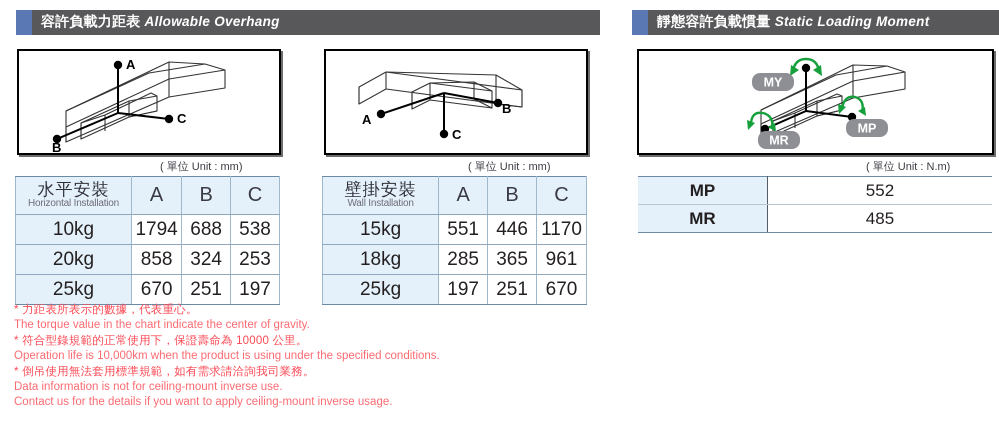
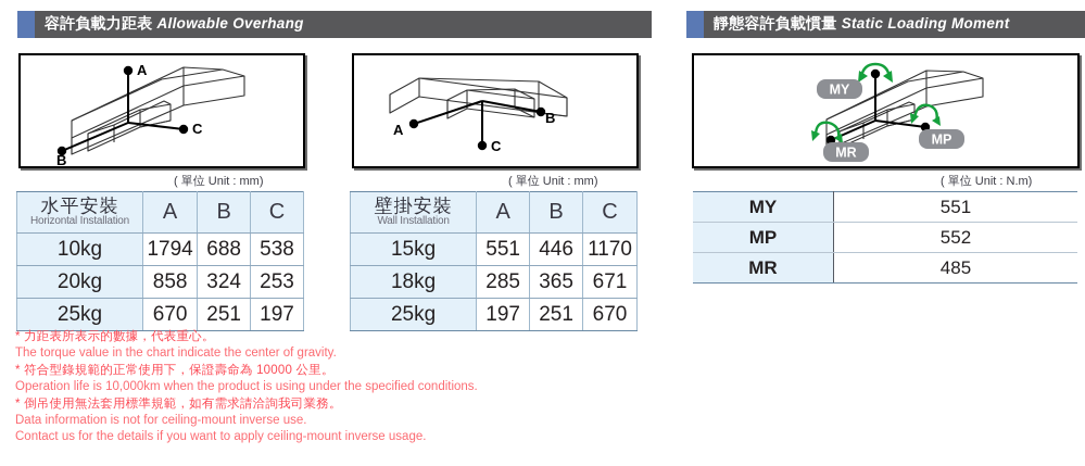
  容許負載力距表 Allowable Overhang
  靜態容許負載慣量 Static Loading Moment
  A
  C
  B
  ( 單位 Unit : mm)
  水平安裝 Horizontal Installation	A	B	C
  10kg	1794	688	538
  20kg	858	324	253
  25kg	670	251	197
  A
  B
  C
  ( 單位 Unit : mm)
  壁掛安裝 Wall Installation	A	B	C
  15kg	551	446	1170
- 18kg	285	365	961
+ 18kg	285	365	671
  25kg	197	251	670
  MY
  MP
  MR
  ( 單位 Unit : N.m)
+ MY	551
  MP	552
  MR	485
  * 力距表所表示的數據，代表重心。
  The torque value in the chart indicate the center of gravity.
  * 符合型錄規範的正常使用下，保證壽命為 10000 公里。
  Operation life is 10,000km when the product is using under the specified conditions.
  * 倒吊使用無法套用標準規範，如有需求請洽詢我司業務。
  Data information is not for ceiling-mount inverse use.
  Contact us for the details if you want to apply ceiling-mount inverse usage.
